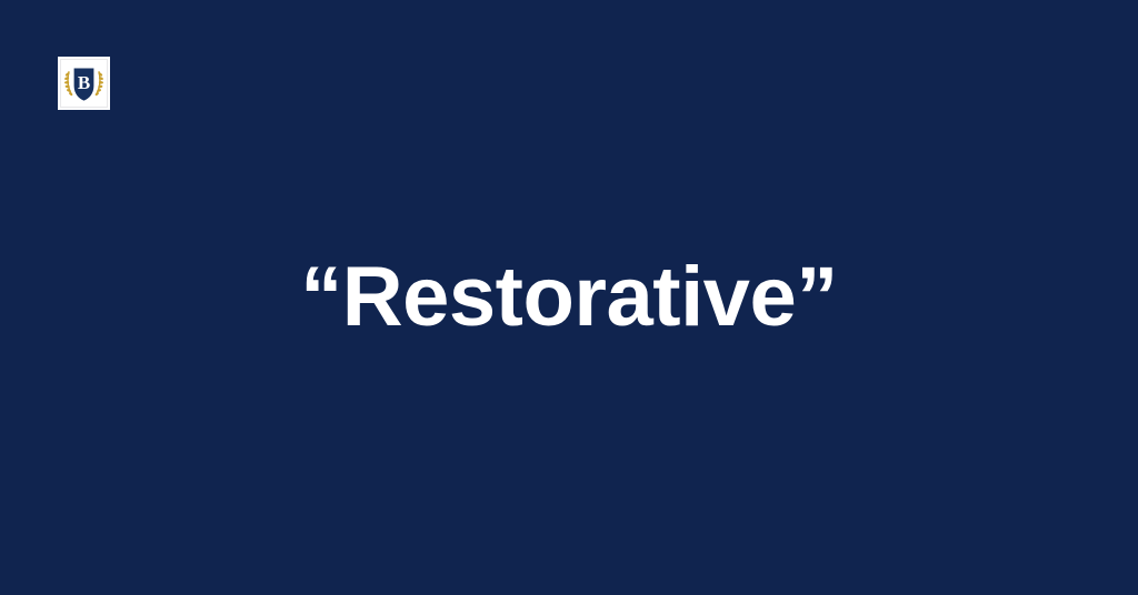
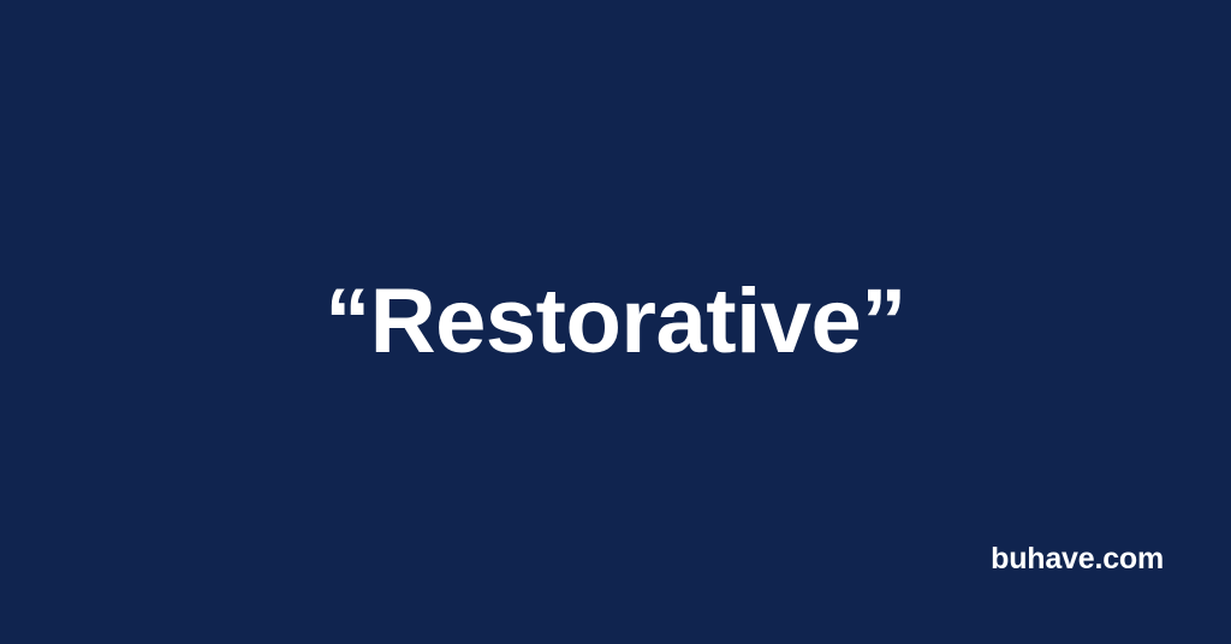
- B
  “Restorative”
+ buhave.com
